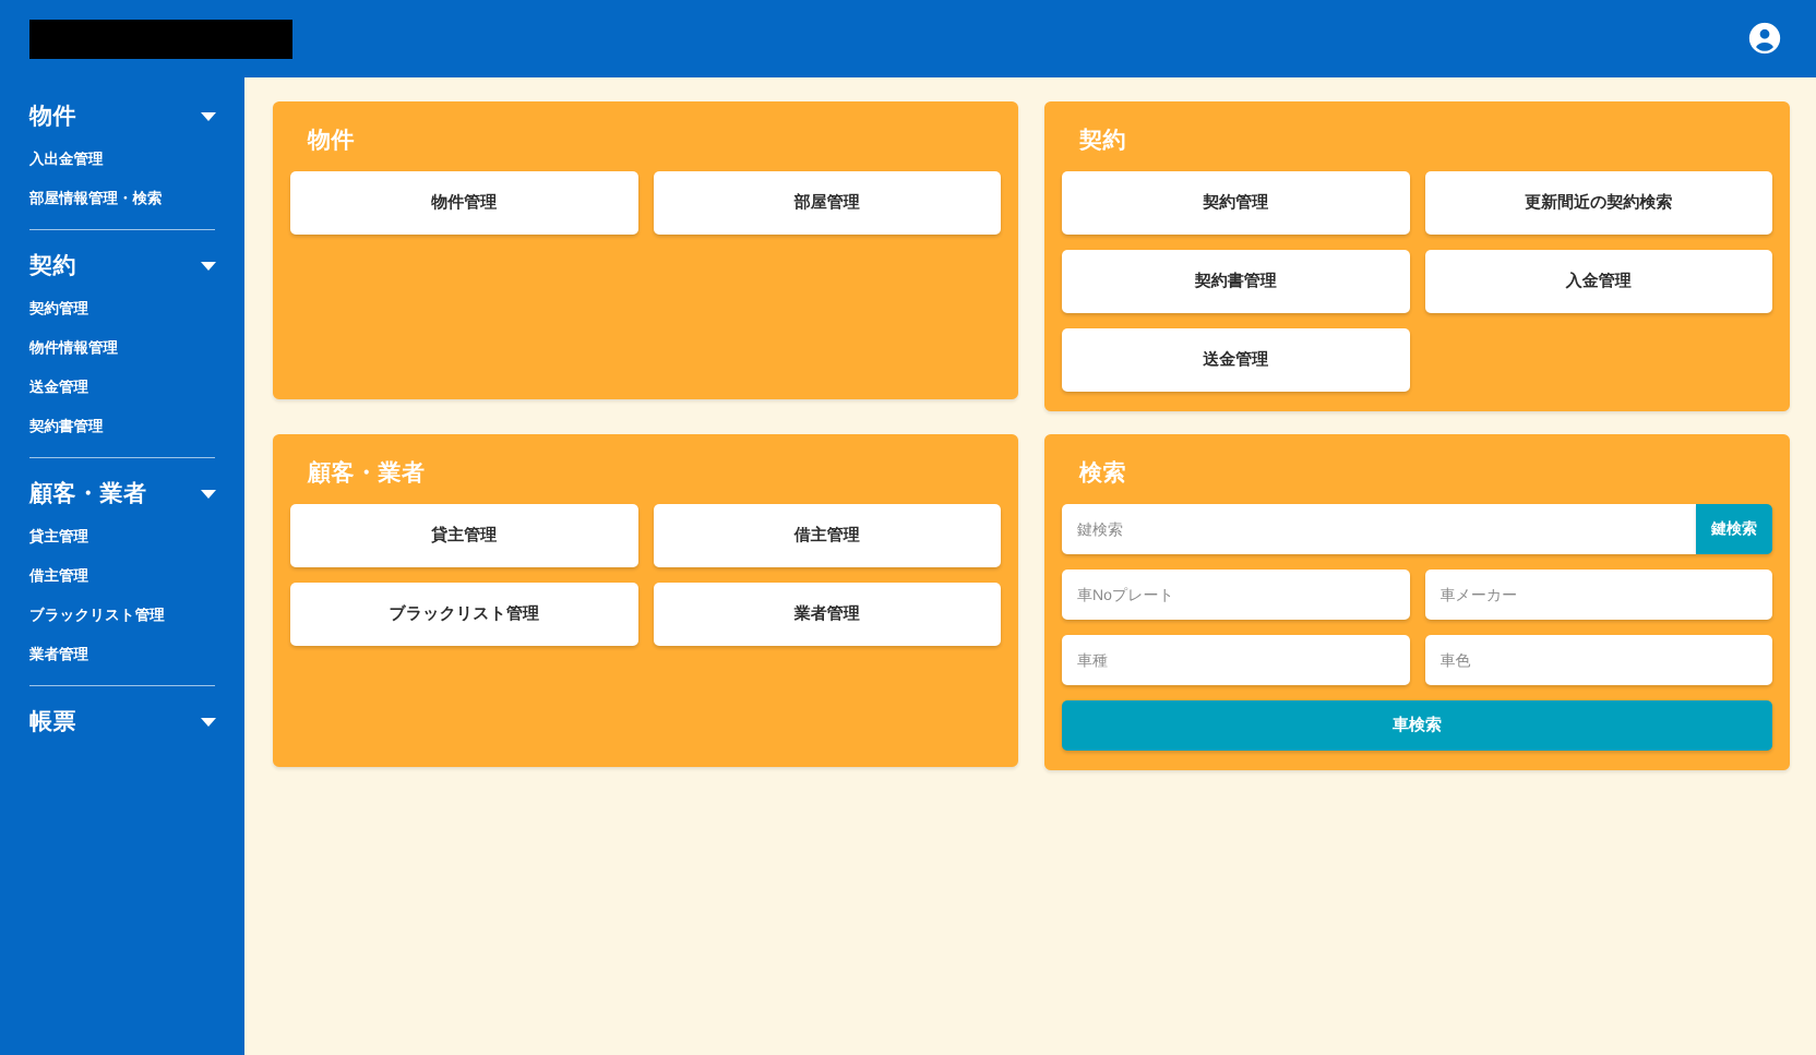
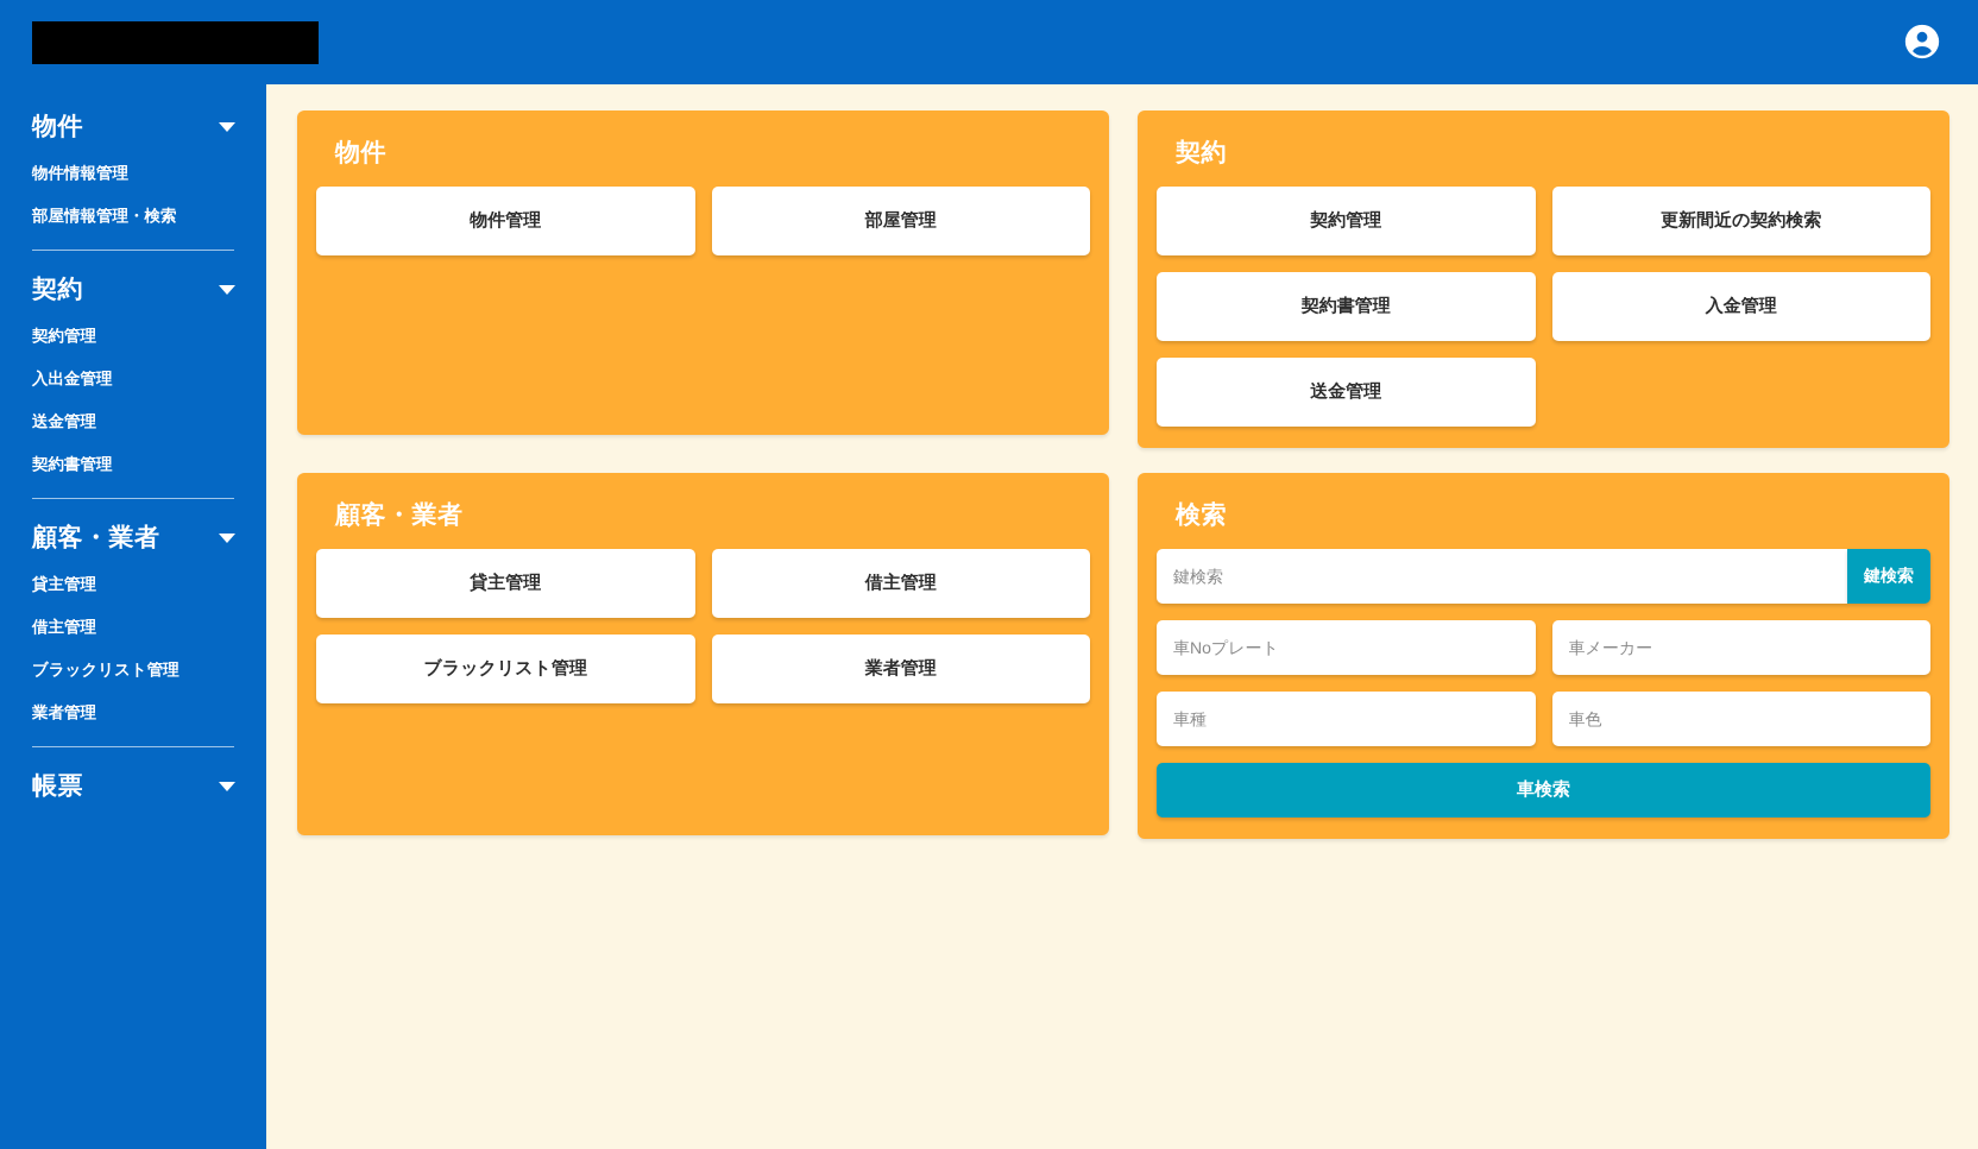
  物件
- 入出金管理
+ 物件情報管理
  部屋情報管理・検索
  契約
  契約管理
- 物件情報管理
+ 入出金管理
  送金管理
  契約書管理
  顧客・業者
  貸主管理
  借主管理
  ブラックリスト管理
  業者管理
  帳票
  物件
  物件管理
  部屋管理
  契約
  契約管理
  更新間近の契約検索
  契約書管理
  入金管理
  送金管理
  顧客・業者
  貸主管理
  借主管理
  ブラックリスト管理
  業者管理
  検索
  鍵検索
  鍵検索
  車Noプレート
  車メーカー
  車種
  車色
  車検索
